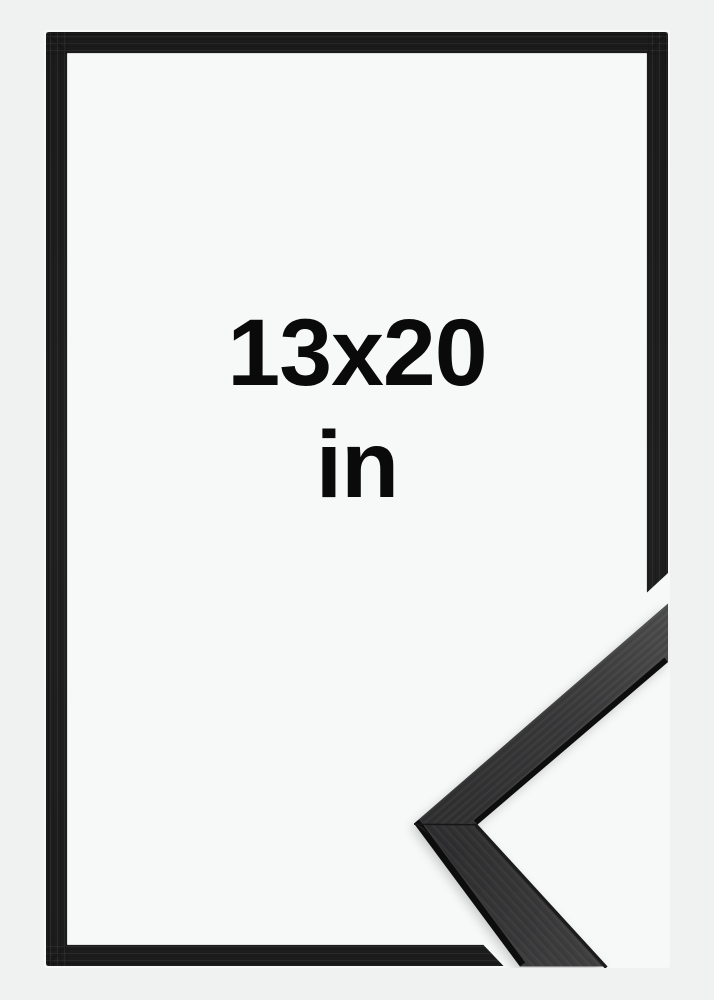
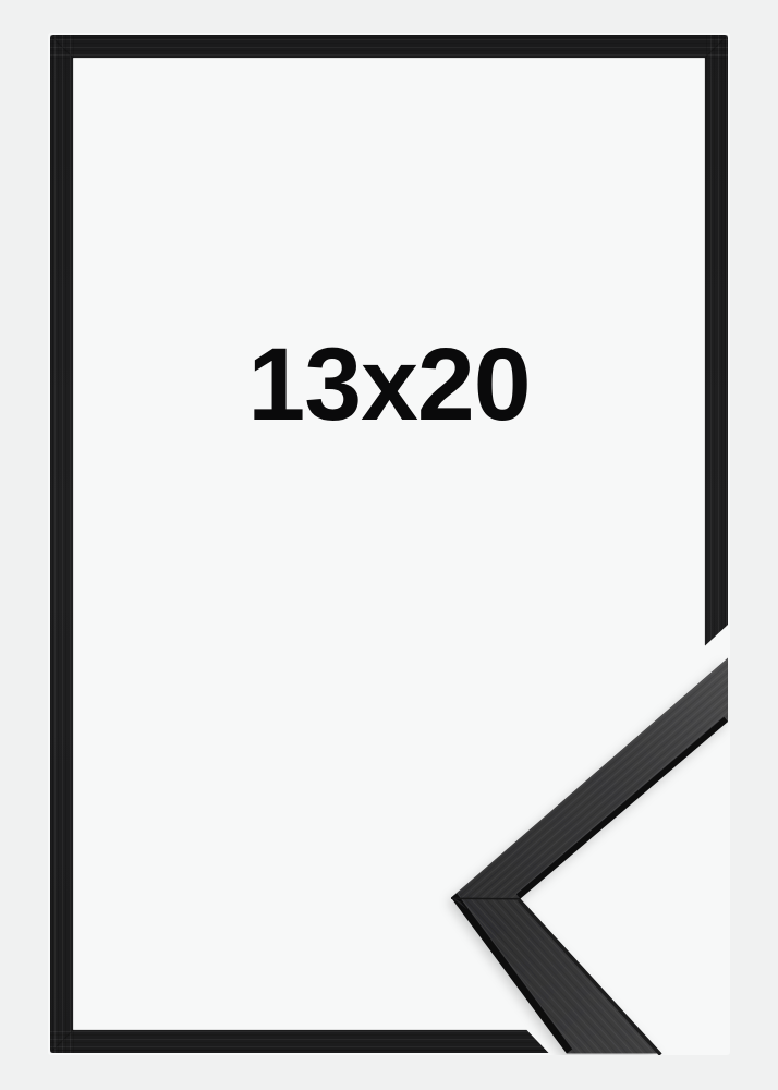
  13x20
- in
